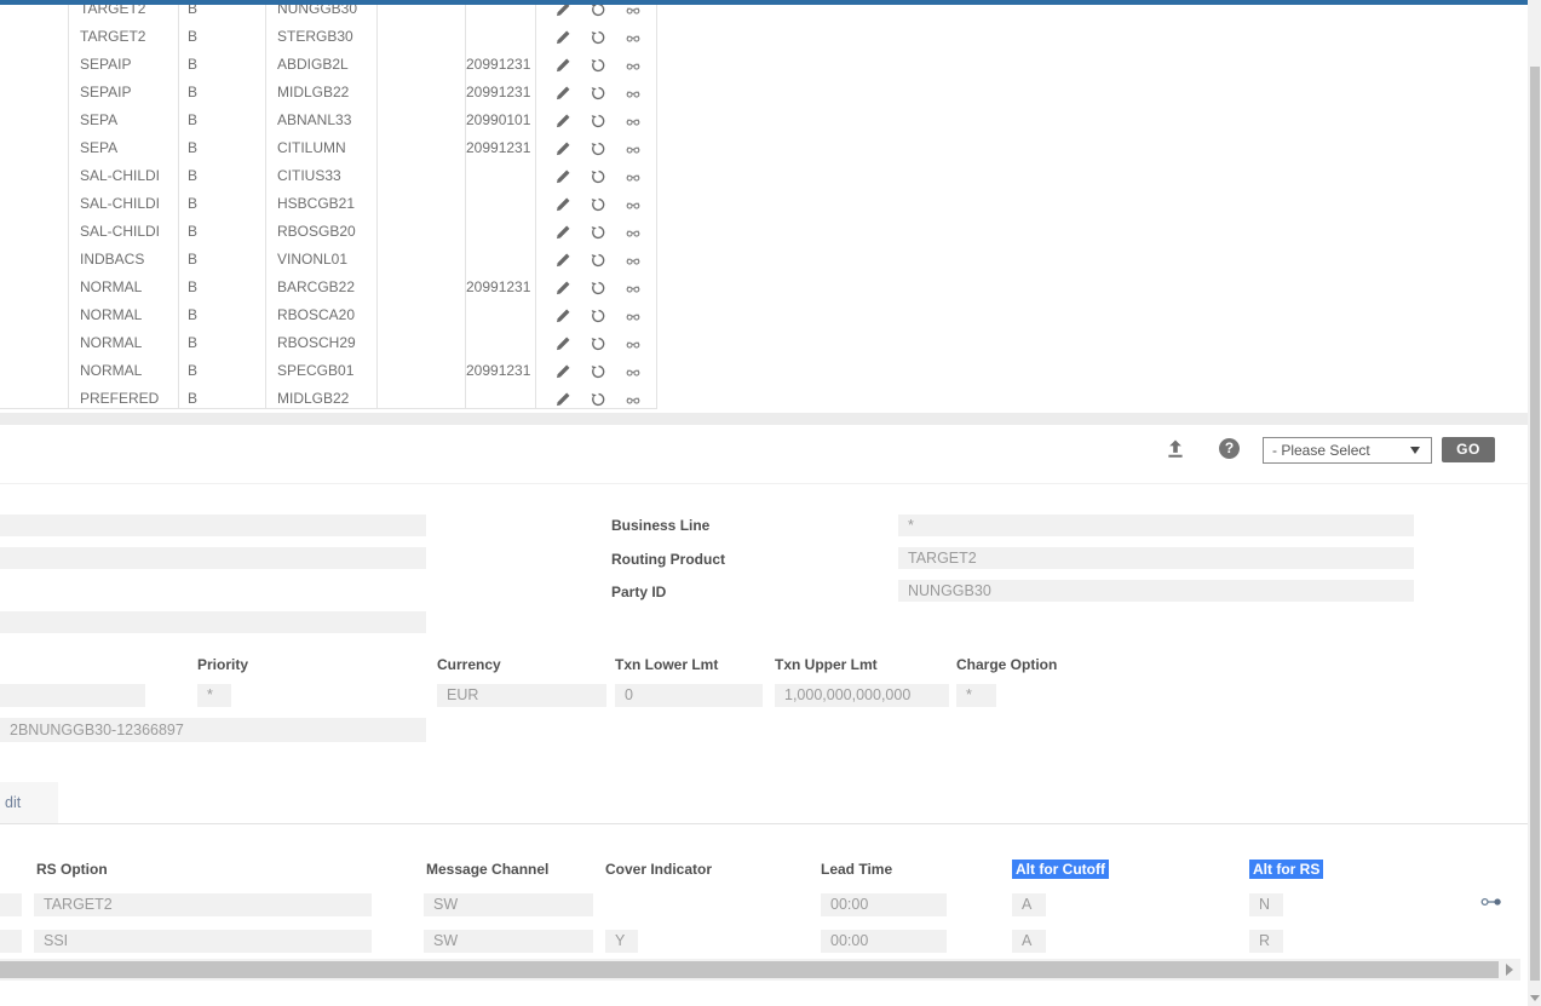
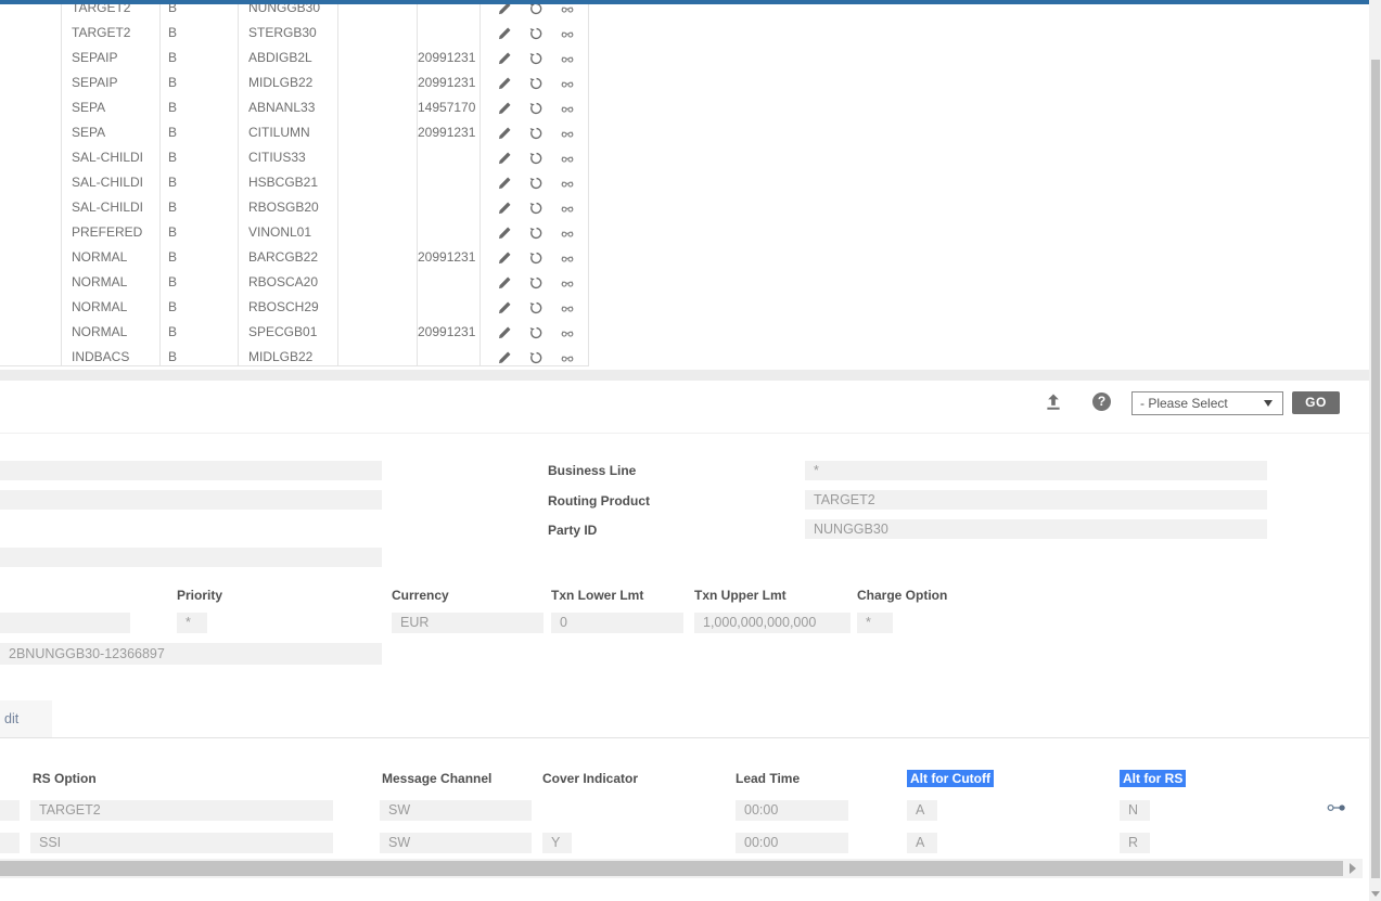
  TARGET2
  B
  NUNGGB30
  TARGET2
  B
  STERGB30
  SEPAIP
  B
  ABDIGB2L
  20991231
  SEPAIP
  B
  MIDLGB22
  20991231
  SEPA
  B
  ABNANL33
- 20990101
+ 14957170
  SEPA
  B
  CITILUMN
  20991231
  SAL-CHILDI
  B
  CITIUS33
  SAL-CHILDI
  B
  HSBCGB21
  SAL-CHILDI
  B
  RBOSGB20
- INDBACS
+ PREFERED
  B
  VINONL01
  NORMAL
  B
  BARCGB22
  20991231
  NORMAL
  B
  RBOSCA20
  NORMAL
  B
  RBOSCH29
  NORMAL
  B
  SPECGB01
  20991231
- PREFERED
+ INDBACS
  B
  MIDLGB22
  ?
  - Please Select
  GO
  Business Line
  Routing Product
  Party ID
  *
  TARGET2
  NUNGGB30
  Priority
  Currency
  Txn Lower Lmt
  Txn Upper Lmt
  Charge Option
  *
  EUR
  0
  1,000,000,000,000
  *
  2BNUNGGB30-12366897
  dit
  RS Option
  Message Channel
  Cover Indicator
  Lead Time
  Alt for Cutoff
  Alt for RS
  TARGET2
  SW
  00:00
  A
  N
  SSI
  SW
  Y
  00:00
  A
  R
